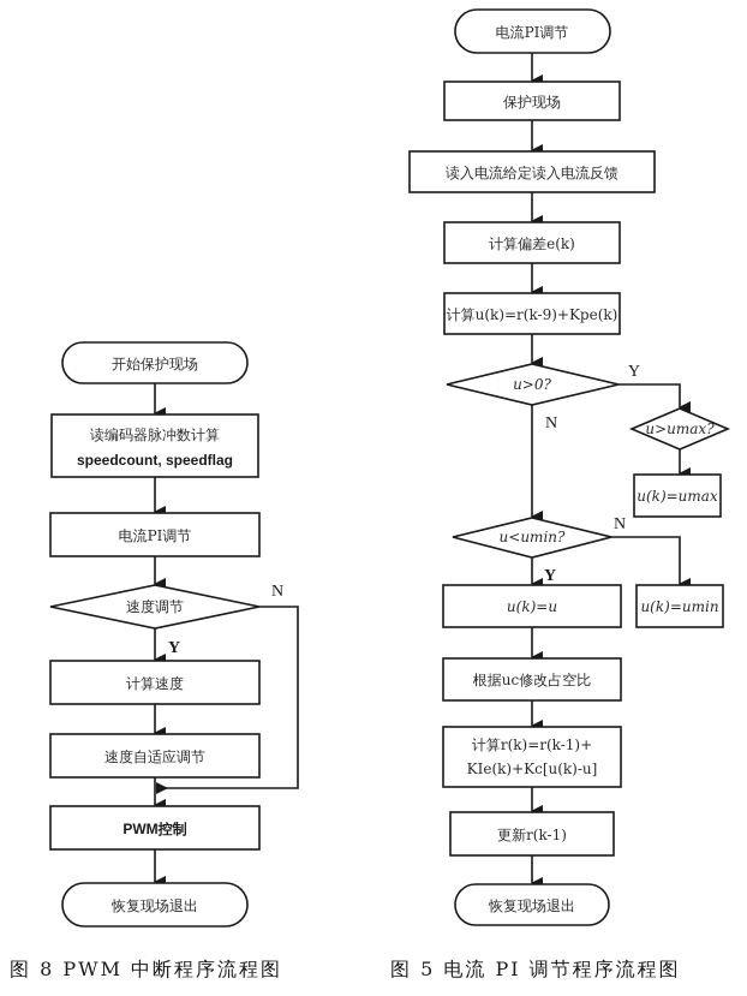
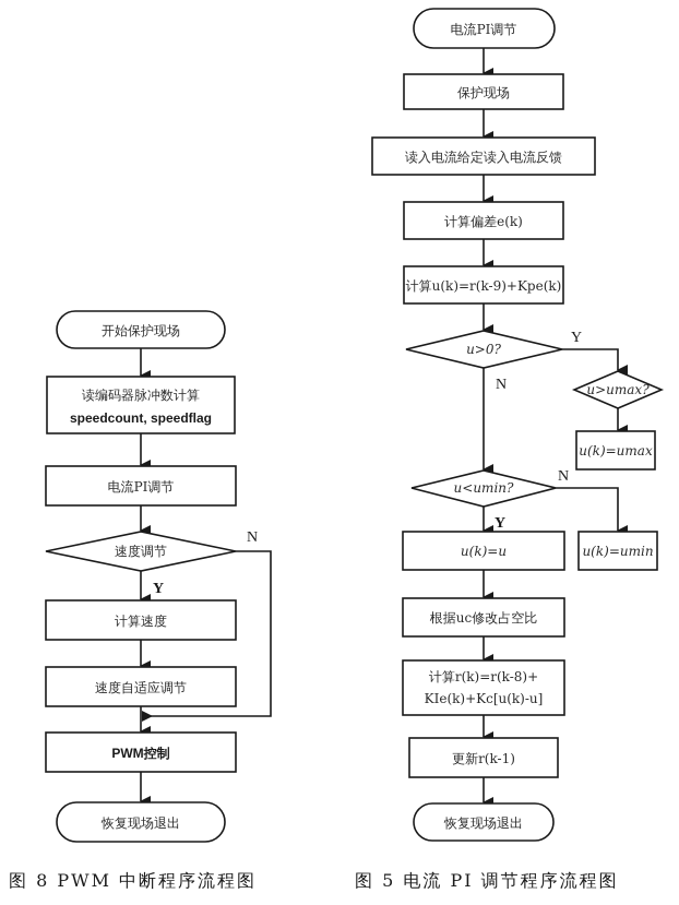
  开始保护现场
  读编码器脉冲数计算
  speedcount, speedflag
  电流PI调节
  速度调节
  N
  Y
  计算速度
  速度自适应调节
  PWM控制
  恢复现场退出
  图 8 PWM 中断程序流程图
  电流PI调节
  保护现场
  读入电流给定读入电流反馈
  计算偏差e(k)
  计算u(k)=r(k-9)+Kpe(k)
  u>0?
  Y
  N
  u>umax?
  u(k)=umax
  u<umin?
  N
  Y
  u(k)=u
  u(k)=umin
  根据uc修改占空比
- 计算r(k)=r(k-1)+
+ 计算r(k)=r(k-8)+
  KIe(k)+Kc[u(k)-u]
  更新r(k-1)
  恢复现场退出
  图 5 电流 PI 调节程序流程图
